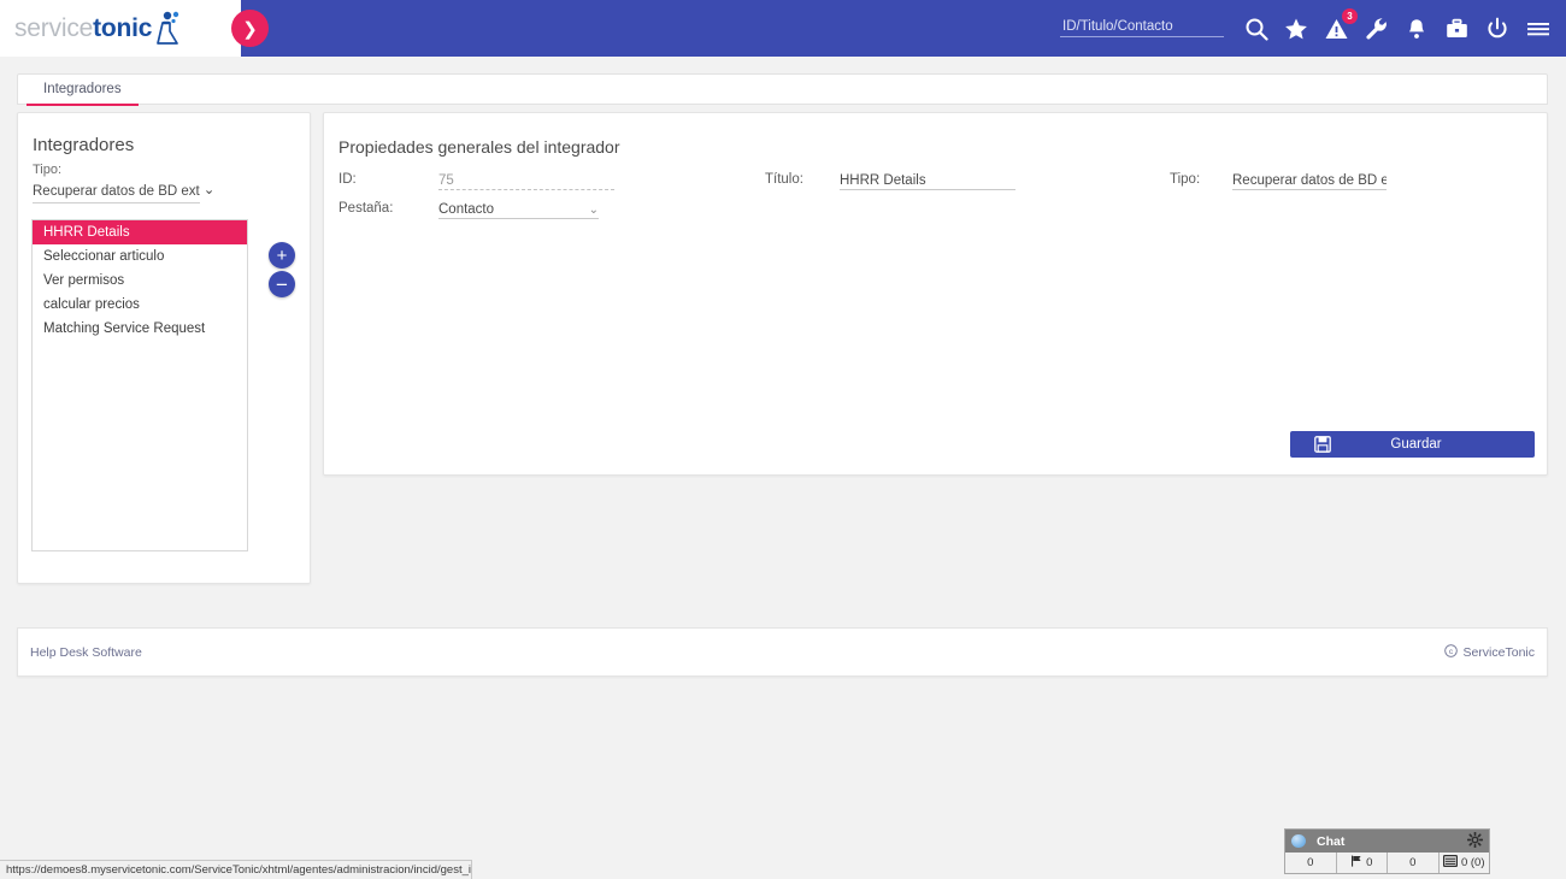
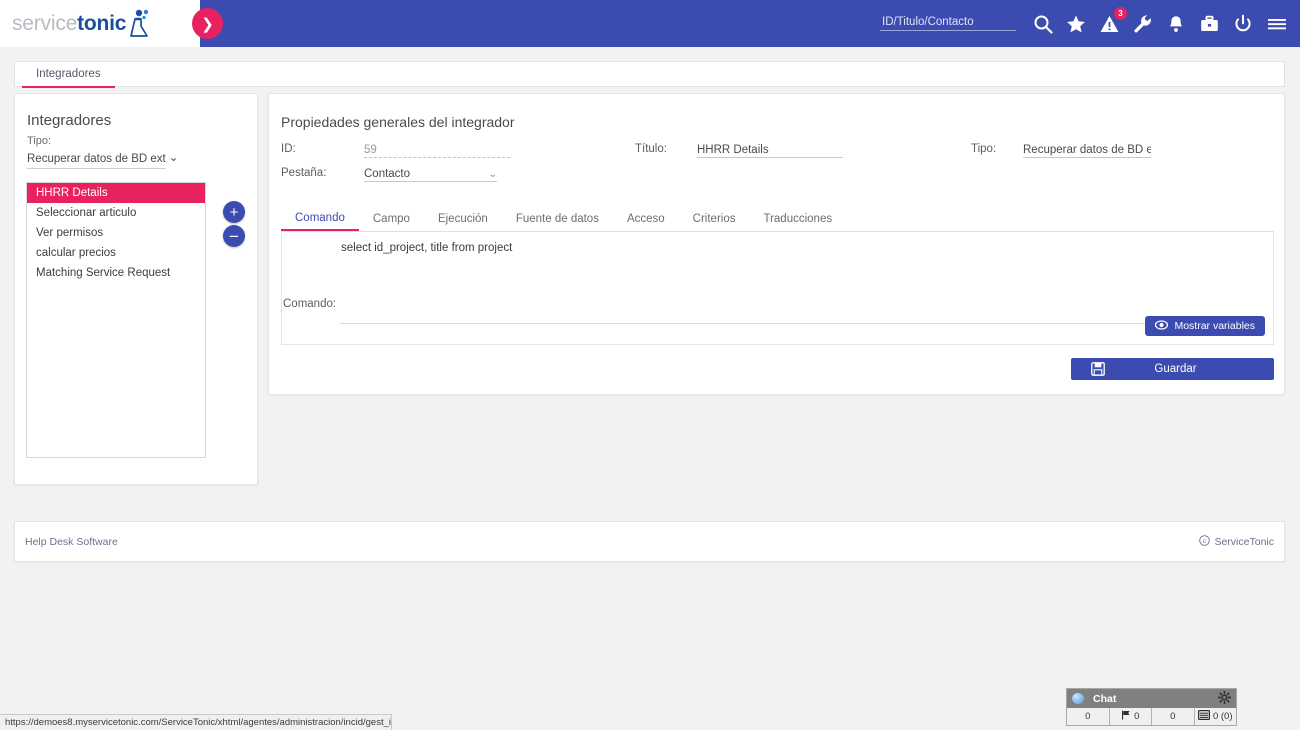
  servicetonic
  ❯
  ID/Titulo/Contacto
  3
  Integradores
  Integradores
  Tipo:
  Recuperar datos de BD ext
  ⌄
  HHRR Details
  Seleccionar articulo
  Ver permisos
  calcular precios
  Matching Service Request
  +
  −
  Propiedades generales del integrador
  ID:
- 75
+ 59
  Título:
  HHRR Details
  Tipo:
  Recuperar datos de BD e
  Pestaña:
  Contacto
  ⌄
+ Comando
+ Campo
+ Ejecución
+ Fuente de datos
+ Acceso
+ Criterios
+ Traducciones
+ Comando:
+ select id_project, title from project
+ Mostrar variables
  Guardar
  Help Desk Software
  ServiceTonic
  Chat
  0
  0
  0
  0 (0)
  https://demoes8.myservicetonic.com/ServiceTonic/xhtml/agentes/administracion/incid/gest_i
